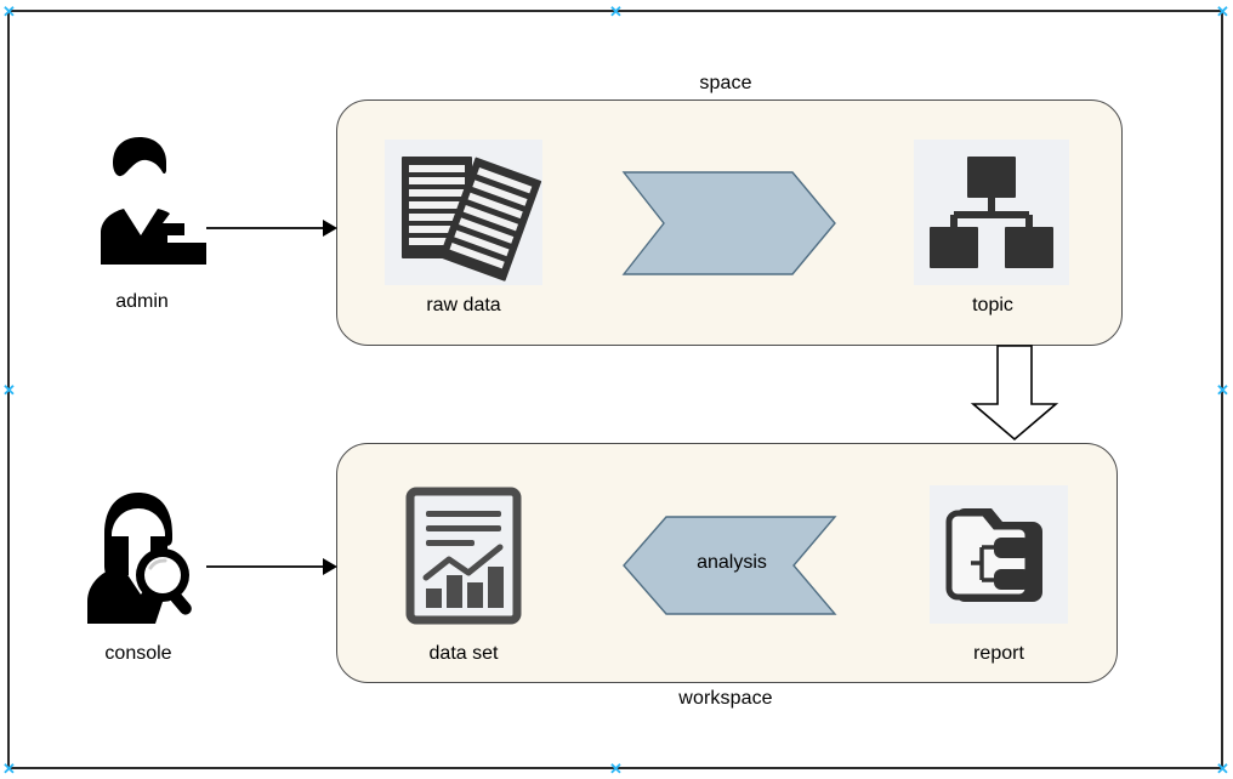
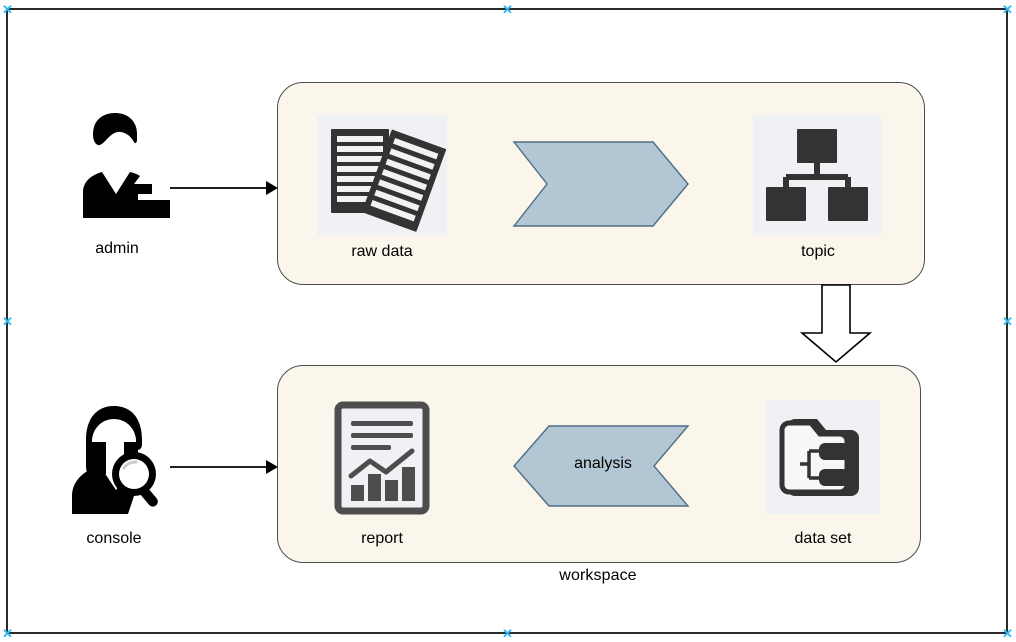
- space
  raw data
  topic
  admin
  workspace
- data set
+ report
  analysis
- report
+ data set
  console
